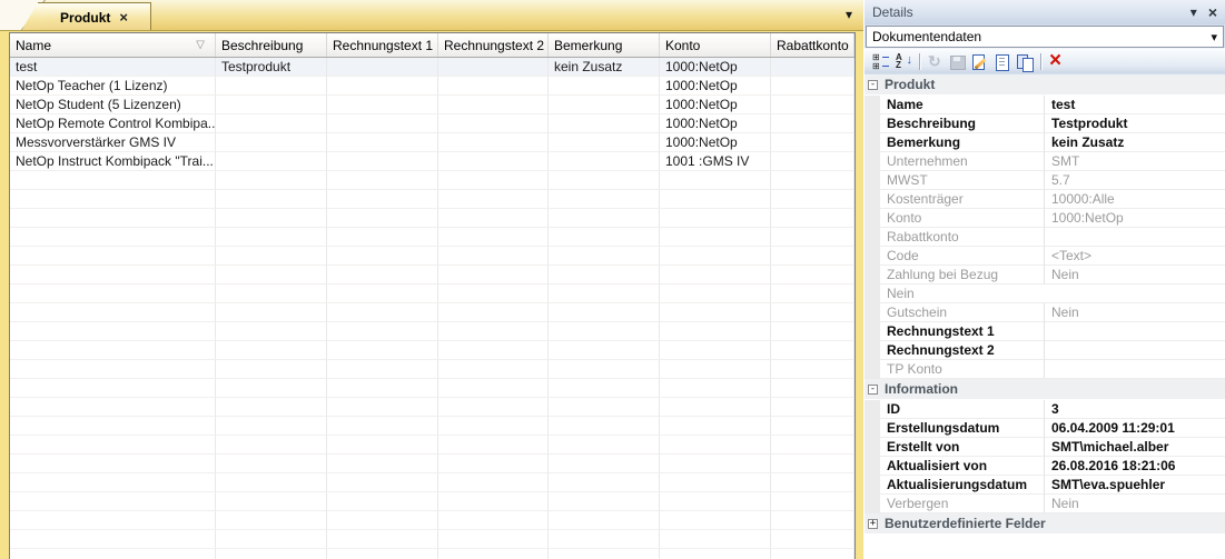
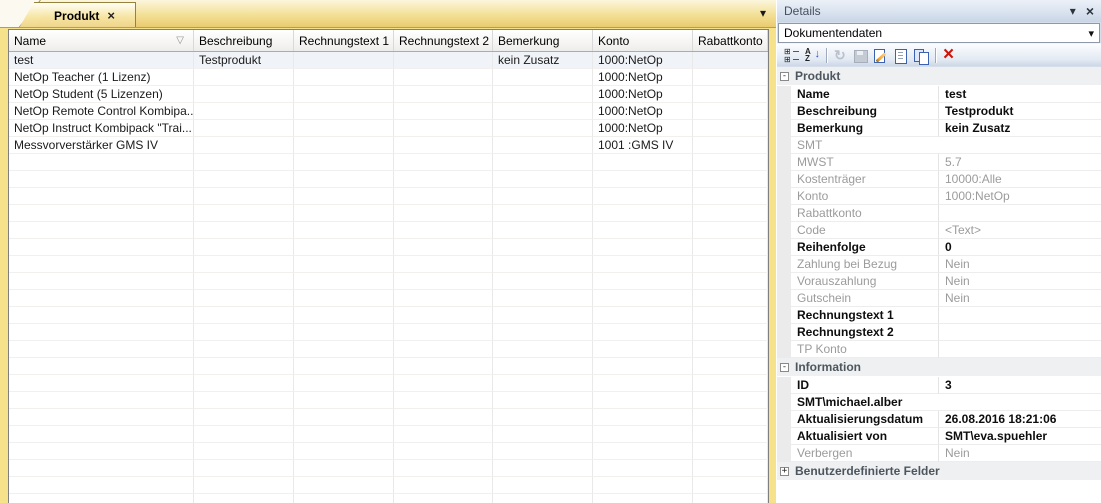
  Produkt
  ×
  ▾
  Name
  ▽
  Beschreibung
  Rechnungstext 1
  Rechnungstext 2
  Bemerkung
  Konto
  Rabattkonto
  test
  Testprodukt
  kein Zusatz
  1000:NetOp
  NetOp Teacher (1 Lizenz)
  1000:NetOp
  NetOp Student (5 Lizenzen)
  1000:NetOp
  NetOp Remote Control Kombipa..
  1000:NetOp
- Messvorverstärker GMS IV
+ NetOp Instruct Kombipack "Trai...
  1000:NetOp
- NetOp Instruct Kombipack "Trai...
+ Messvorverstärker GMS IV
  1001 :GMS IV
  Details
  ▾
  ×
  Dokumentendaten
  ▾
  -
  Produkt
  Name
  test
  Beschreibung
  Testprodukt
  Bemerkung
  kein Zusatz
- Unternehmen
  SMT
  MWST
  5.7
  Kostenträger
  10000:Alle
  Konto
  1000:NetOp
  Rabattkonto
  Code
  <Text>
+ Reihenfolge
+ 0
  Zahlung bei Bezug
  Nein
+ Vorauszahlung
  Nein
  Gutschein
  Nein
  Rechnungstext 1
  Rechnungstext 2
  TP Konto
  -
  Information
  ID
  3
- Erstellungsdatum
- 06.04.2009 11:29:01
- Erstellt von
  SMT\michael.alber
- Aktualisiert von
+ Aktualisierungsdatum
  26.08.2016 18:21:06
- Aktualisierungsdatum
+ Aktualisiert von
  SMT\eva.spuehler
  Verbergen
  Nein
  +
  Benutzerdefinierte Felder
